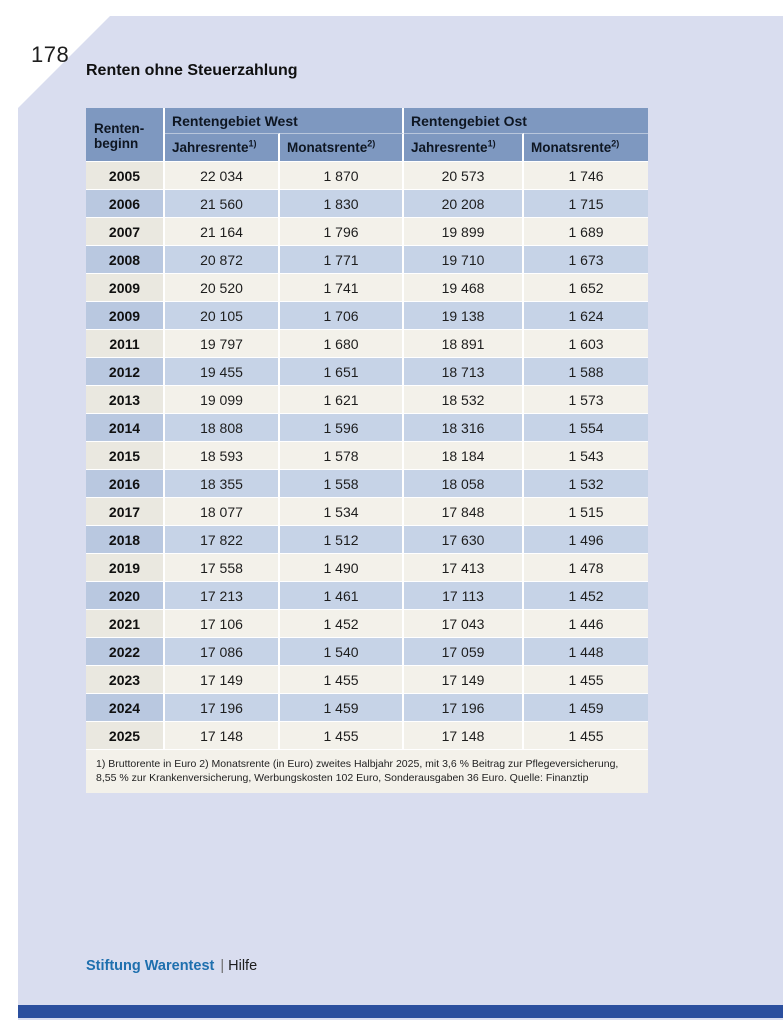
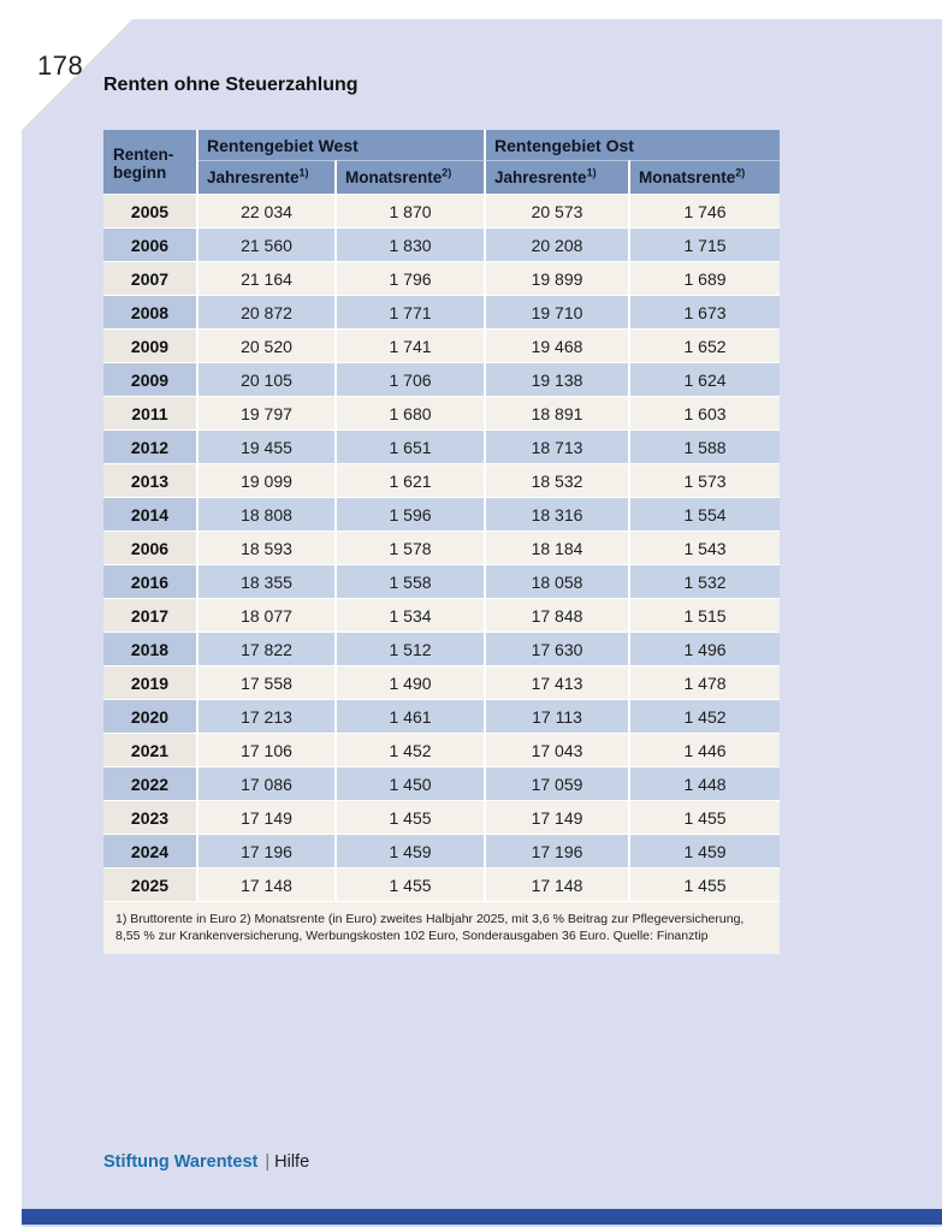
  178
  Renten ohne Steuerzahlung
  Renten- beginn	Rentengebiet West	Rentengebiet Ost
  Jahresrente1)	Monatsrente2)	Jahresrente1)	Monatsrente2)
  2005	22 034	1 870	20 573	1 746
  2006	21 560	1 830	20 208	1 715
  2007	21 164	1 796	19 899	1 689
  2008	20 872	1 771	19 710	1 673
  2009	20 520	1 741	19 468	1 652
  2009	20 105	1 706	19 138	1 624
  2011	19 797	1 680	18 891	1 603
  2012	19 455	1 651	18 713	1 588
  2013	19 099	1 621	18 532	1 573
  2014	18 808	1 596	18 316	1 554
- 2015	18 593	1 578	18 184	1 543
+ 2006	18 593	1 578	18 184	1 543
  2016	18 355	1 558	18 058	1 532
  2017	18 077	1 534	17 848	1 515
  2018	17 822	1 512	17 630	1 496
  2019	17 558	1 490	17 413	1 478
  2020	17 213	1 461	17 113	1 452
  2021	17 106	1 452	17 043	1 446
- 2022	17 086	1 540	17 059	1 448
+ 2022	17 086	1 450	17 059	1 448
  2023	17 149	1 455	17 149	1 455
  2024	17 196	1 459	17 196	1 459
  2025	17 148	1 455	17 148	1 455
  1) Bruttorente in Euro 2) Monatsrente (in Euro) zweites Halbjahr 2025, mit 3,6 % Beitrag zur Pflegeversicherung, 8,55 % zur Krankenversicherung, Werbungskosten 102 Euro, Sonderausgaben 36 Euro. Quelle: Finanztip
  Stiftung Warentest | Hilfe
